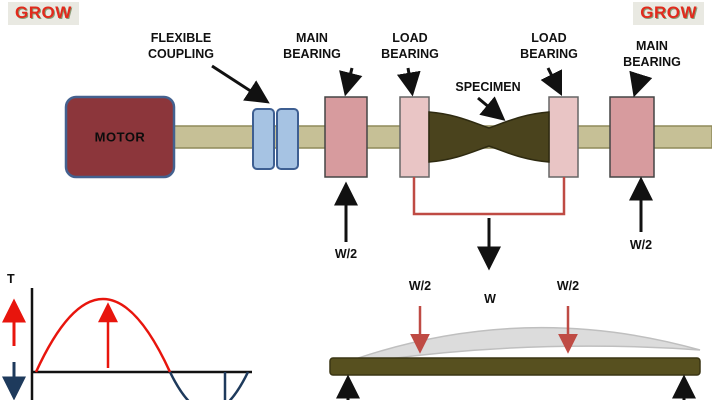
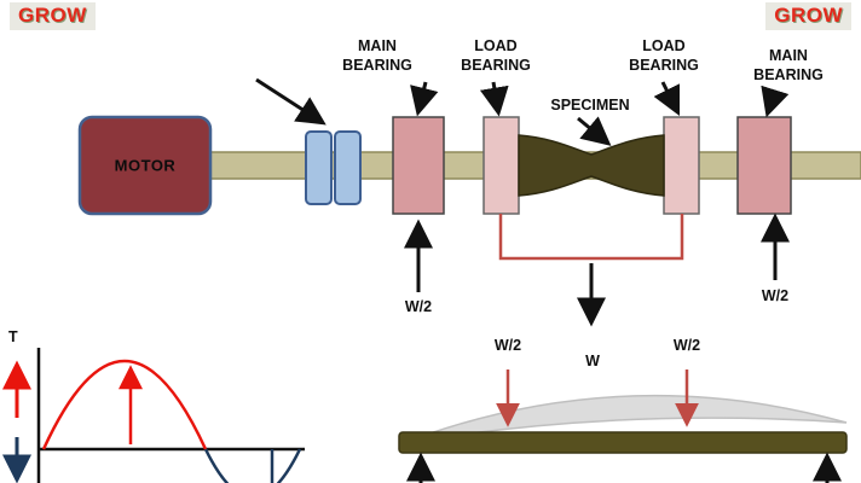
  GROW
  GROW
- FLEXIBLE
- COUPLING
  MAIN
  BEARING
  LOAD
  BEARING
  SPECIMEN
  LOAD
  BEARING
  MAIN
  BEARING
  MOTOR
  W/2
  W/2
  T
  W/2
  W
  W/2
